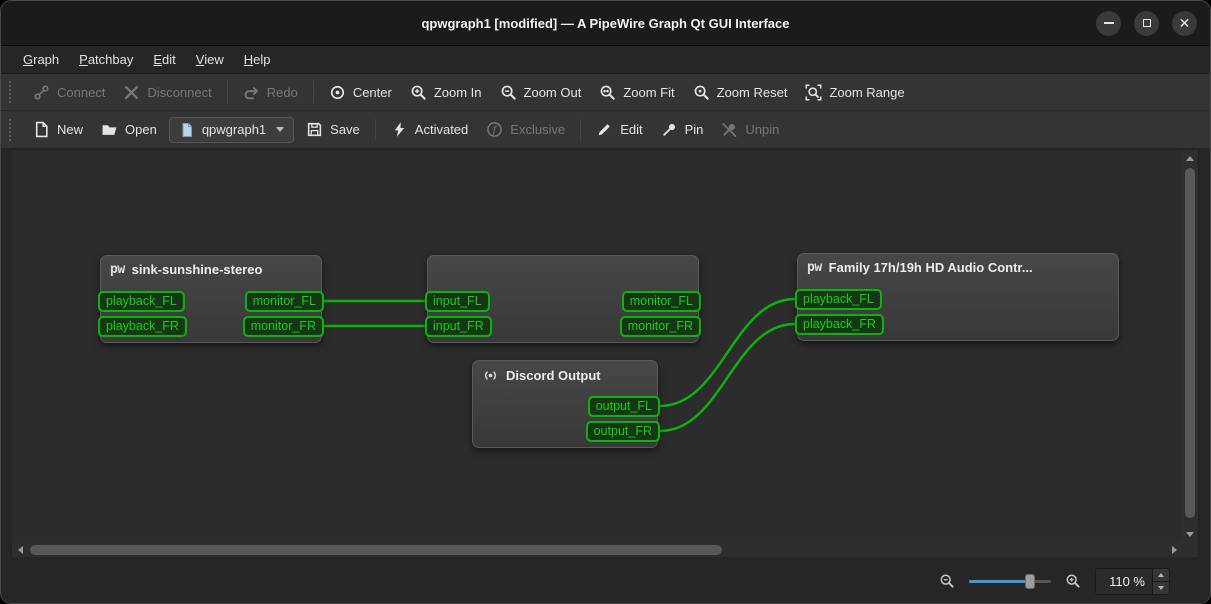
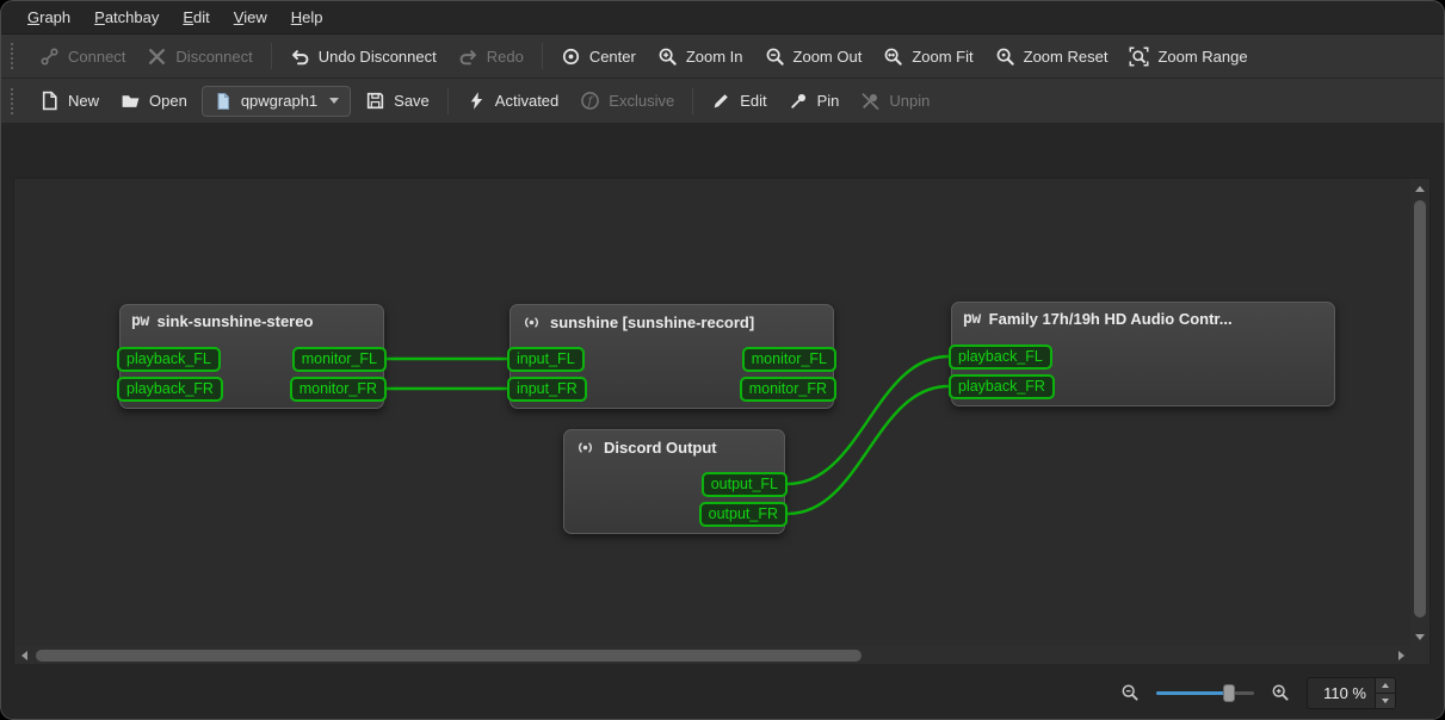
- qpwgraph1 [modified] — A PipeWire Graph Qt GUI Interface
- ✕
  Graph
  Patchbay
  Edit
  View
  Help
  Connect
  Disconnect
+ Undo Disconnect
  Redo
  Center
  Zoom In
  Zoom Out
  Zoom Fit
  Zoom Reset
  Zoom Range
  New
  Open
  qpwgraph1
  Save
  Activated
  f
  Exclusive
  Edit
  Pin
  Unpin
  pw
  sink-sunshine-stereo
  playback_FL
  playback_FR
  monitor_FL
  monitor_FR
+ sunshine [sunshine-record]
  input_FL
  input_FR
  monitor_FL
  monitor_FR
  pw
  Family 17h/19h HD Audio Contr...
  playback_FL
  playback_FR
  Discord Output
  output_FL
  output_FR
  110 %
